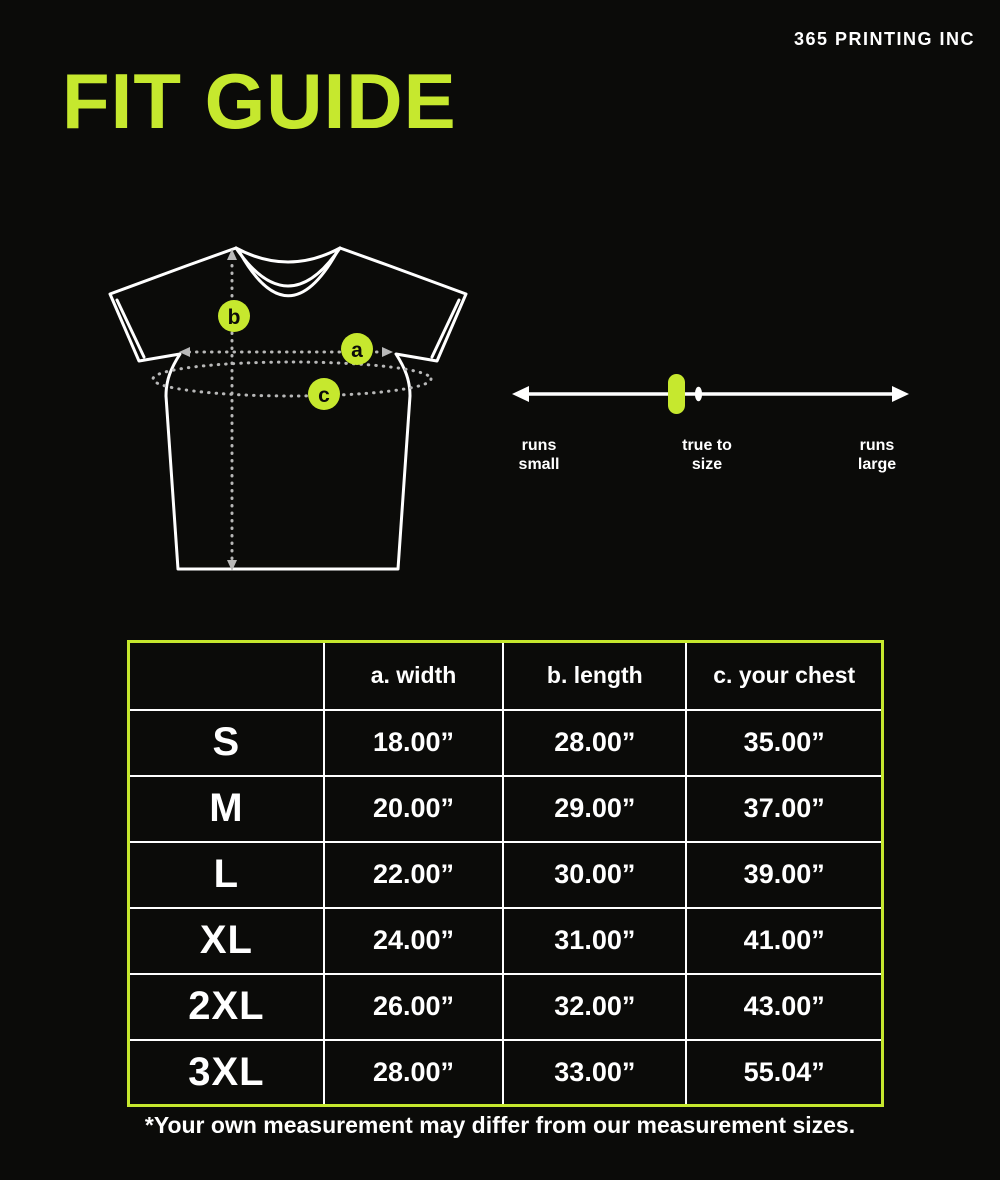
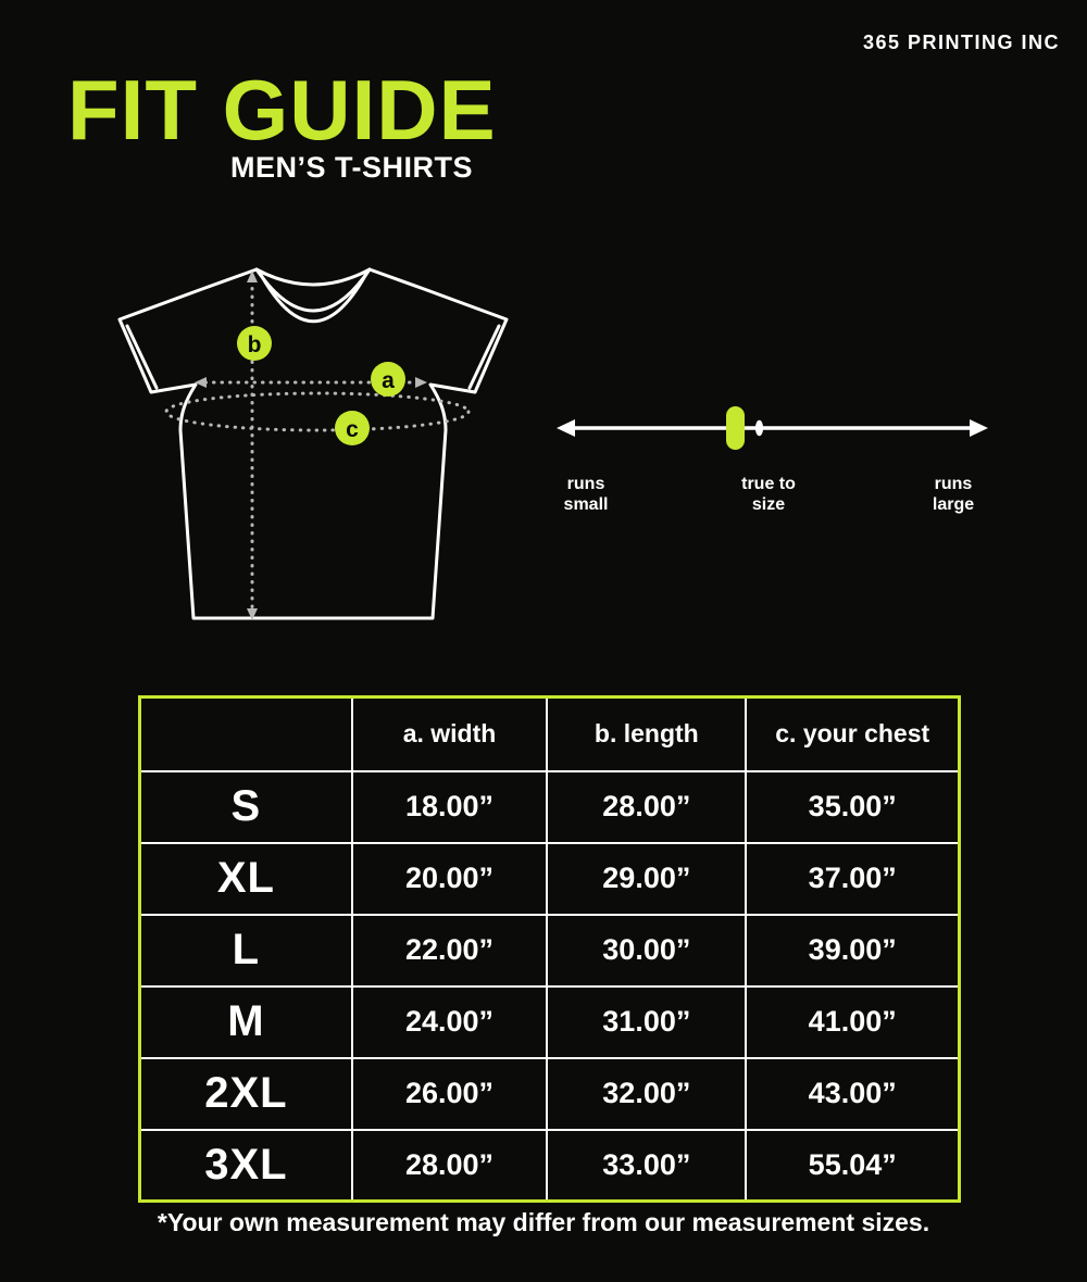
  365 PRINTING INC
  FIT GUIDE
+ MEN’S T-SHIRTS
  b
  a
  c
  runs
  small
  true to
  size
  runs
  large
  	a. width	b. length	c. your chest
  S	18.00”	28.00”	35.00”
- M	20.00”	29.00”	37.00”
+ XL	20.00”	29.00”	37.00”
  L	22.00”	30.00”	39.00”
- XL	24.00”	31.00”	41.00”
+ M	24.00”	31.00”	41.00”
  2XL	26.00”	32.00”	43.00”
  3XL	28.00”	33.00”	55.04”
  *Your own measurement may differ from our measurement sizes.
